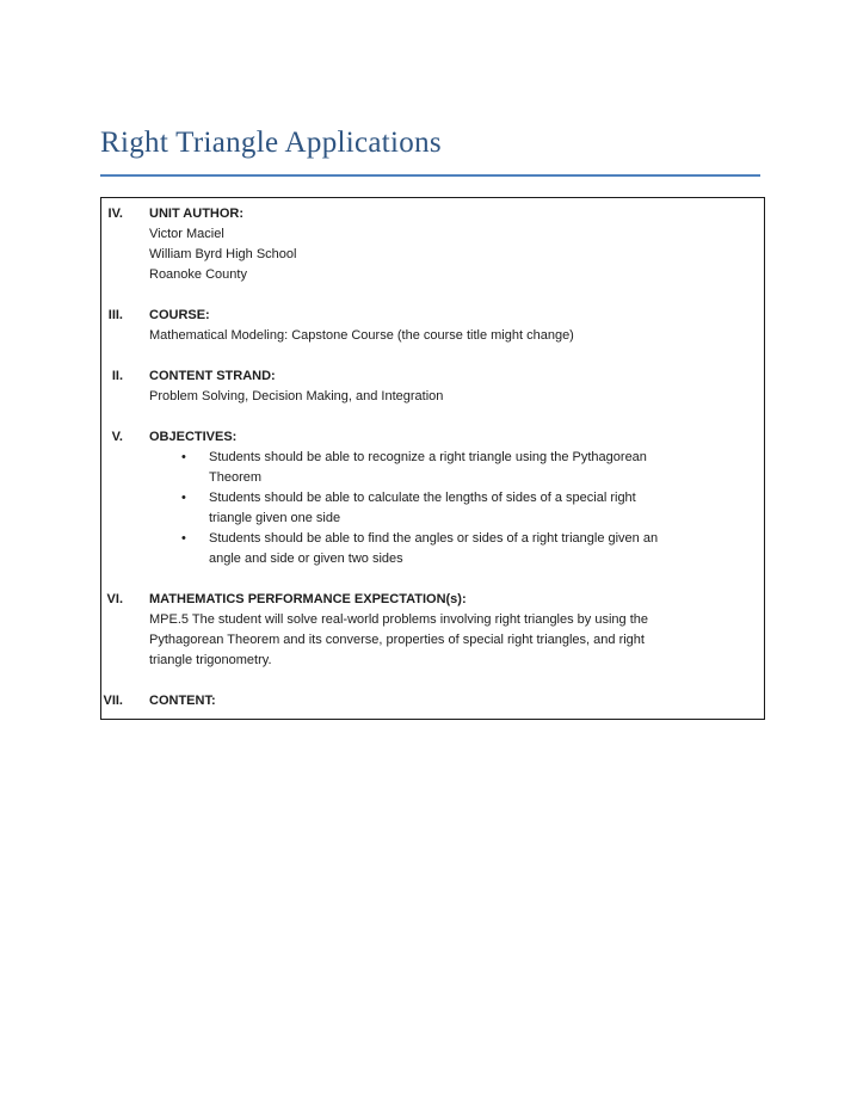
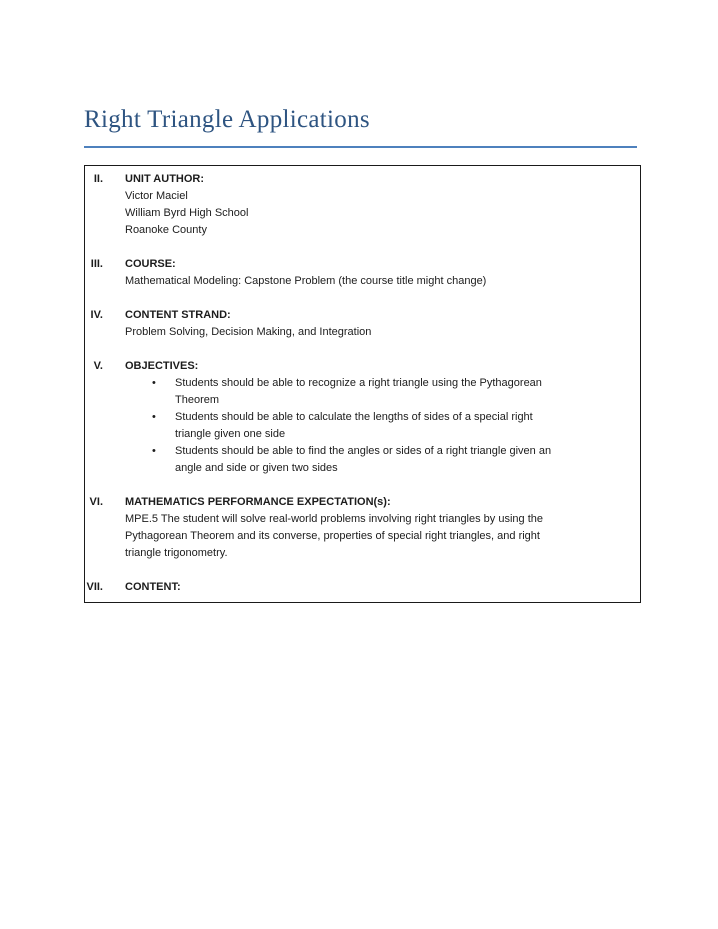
  Right Triangle Applications
- IV.
+ II.
  UNIT AUTHOR:
  Victor Maciel
  William Byrd High School
  Roanoke County
  III.
  COURSE:
- Mathematical Modeling: Capstone Course (the course title might change)
+ Mathematical Modeling: Capstone Problem (the course title might change)
- II.
+ IV.
  CONTENT STRAND:
  Problem Solving, Decision Making, and Integration
  V.
  OBJECTIVES:
  •
  Students should be able to recognize a right triangle using the Pythagorean
  Theorem
  •
  Students should be able to calculate the lengths of sides of a special right
  triangle given one side
  •
  Students should be able to find the angles or sides of a right triangle given an
  angle and side or given two sides
  VI.
  MATHEMATICS PERFORMANCE EXPECTATION(s):
  MPE.5 The student will solve real-world problems involving right triangles by using the
  Pythagorean Theorem and its converse, properties of special right triangles, and right
  triangle trigonometry.
  VII.
  CONTENT:
